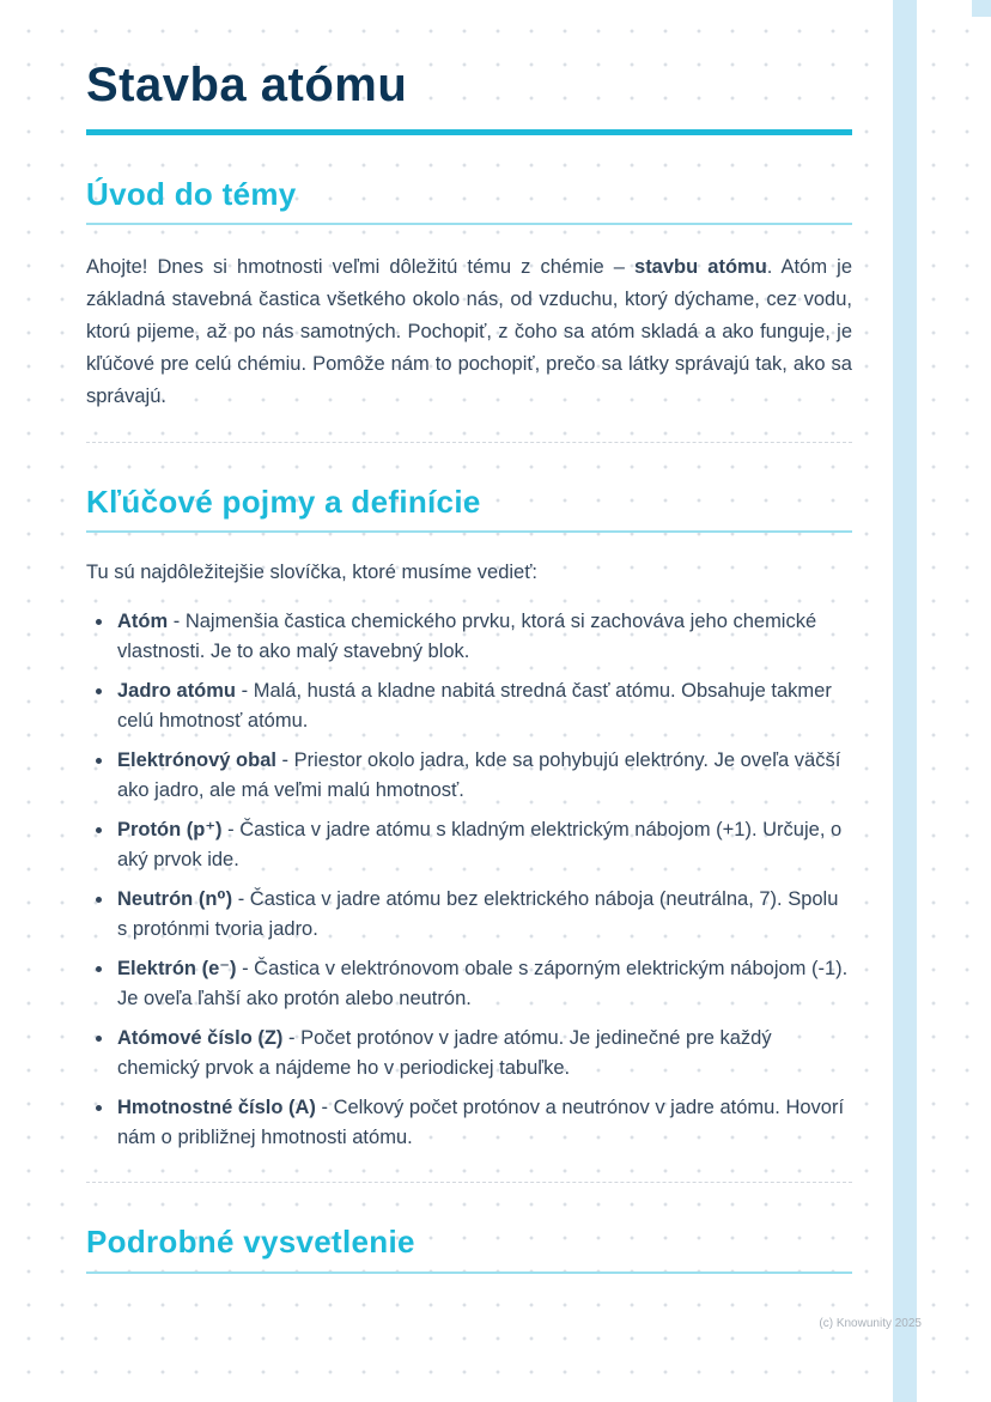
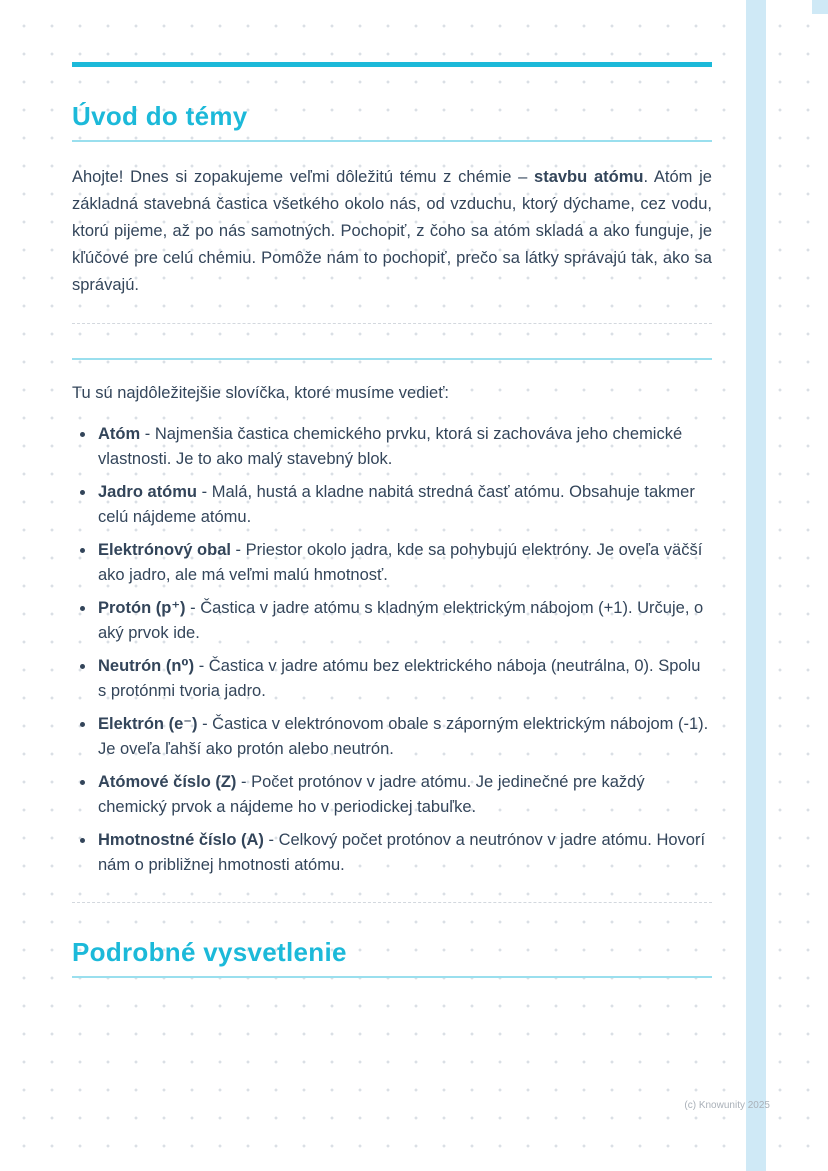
- Stavba atómu
  Úvod do témy
- Ahojte! Dnes si hmotnosti veľmi dôležitú tému z chémie – stavbu atómu. Atóm je základná stavebná častica všetkého okolo nás, od vzduchu, ktorý dýchame, cez vodu, ktorú pijeme, až po nás samotných. Pochopiť, z čoho sa atóm skladá a ako funguje, je kľúčové pre celú chémiu. Pomôže nám to pochopiť, prečo sa látky správajú tak, ako sa správajú.
+ Ahojte! Dnes si zopakujeme veľmi dôležitú tému z chémie – stavbu atómu. Atóm je základná stavebná častica všetkého okolo nás, od vzduchu, ktorý dýchame, cez vodu, ktorú pijeme, až po nás samotných. Pochopiť, z čoho sa atóm skladá a ako funguje, je kľúčové pre celú chémiu. Pomôže nám to pochopiť, prečo sa látky správajú tak, ako sa správajú.
- Kľúčové pojmy a definície
  Tu sú najdôležitejšie slovíčka, ktoré musíme vedieť:
  Atóm - Najmenšia častica chemického prvku, ktorá si zachováva jeho chemické vlastnosti. Je to ako malý stavebný blok.
- Jadro atómu - Malá, hustá a kladne nabitá stredná časť atómu. Obsahuje takmer celú hmotnosť atómu.
+ Jadro atómu - Malá, hustá a kladne nabitá stredná časť atómu. Obsahuje takmer celú nájdeme atómu.
  Elektrónový obal - Priestor okolo jadra, kde sa pohybujú elektróny. Je oveľa väčší ako jadro, ale má veľmi malú hmotnosť.
  Protón (p⁺) - Častica v jadre atómu s kladným elektrickým nábojom (+1). Určuje, o aký prvok ide.
- Neutrón (n⁰) - Častica v jadre atómu bez elektrického náboja (neutrálna, 7). Spolu s protónmi tvoria jadro.
+ Neutrón (n⁰) - Častica v jadre atómu bez elektrického náboja (neutrálna, 0). Spolu s protónmi tvoria jadro.
  Elektrón (e⁻) - Častica v elektrónovom obale s záporným elektrickým nábojom (-1). Je oveľa ľahší ako protón alebo neutrón.
  Atómové číslo (Z) - Počet protónov v jadre atómu. Je jedinečné pre každý chemický prvok a nájdeme ho v periodickej tabuľke.
  Hmotnostné číslo (A) - Celkový počet protónov a neutrónov v jadre atómu. Hovorí nám o približnej hmotnosti atómu.
  Podrobné vysvetlenie
  (c) Knowunity 2025
